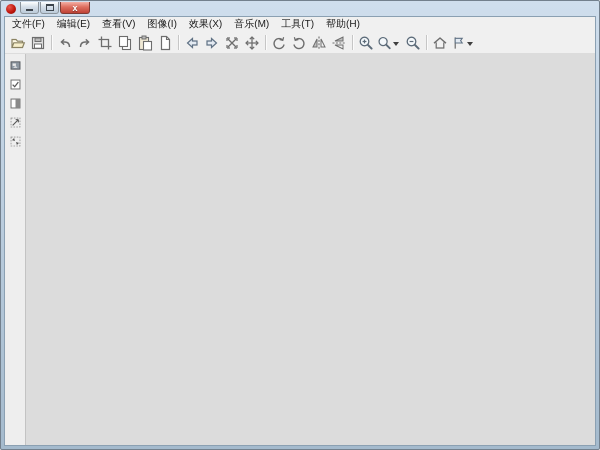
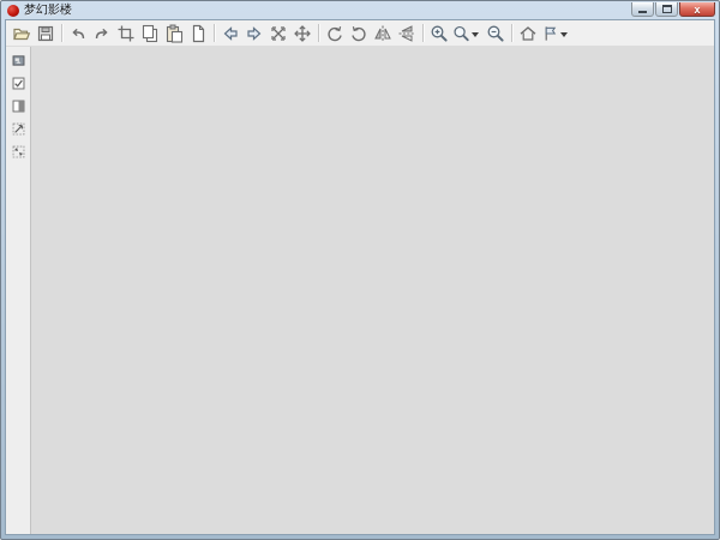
+ 梦幻影楼
  x
- 文件(F)
- 编辑(E)
- 查看(V)
- 图像(I)
- 效果(X)
- 音乐(M)
- 工具(T)
- 帮助(H)
